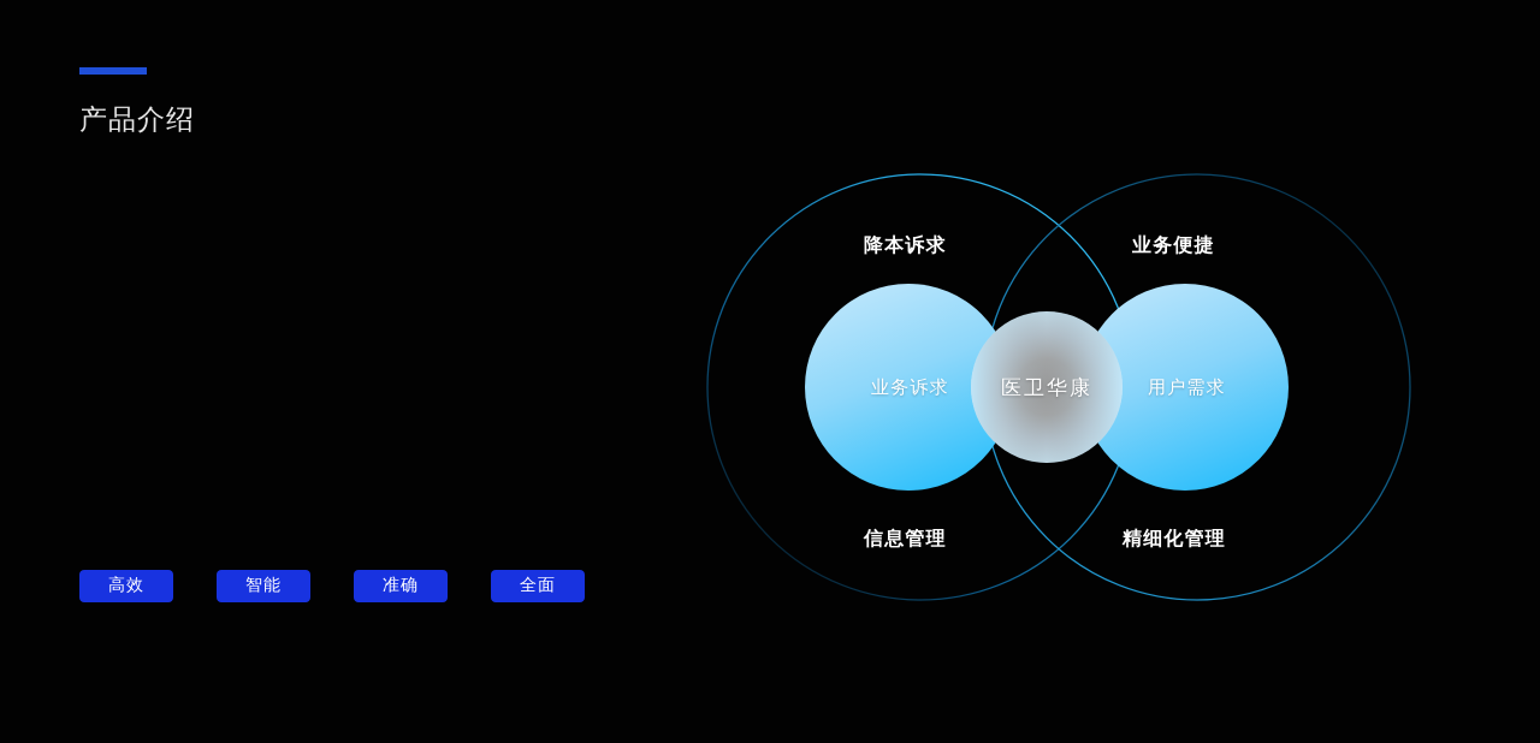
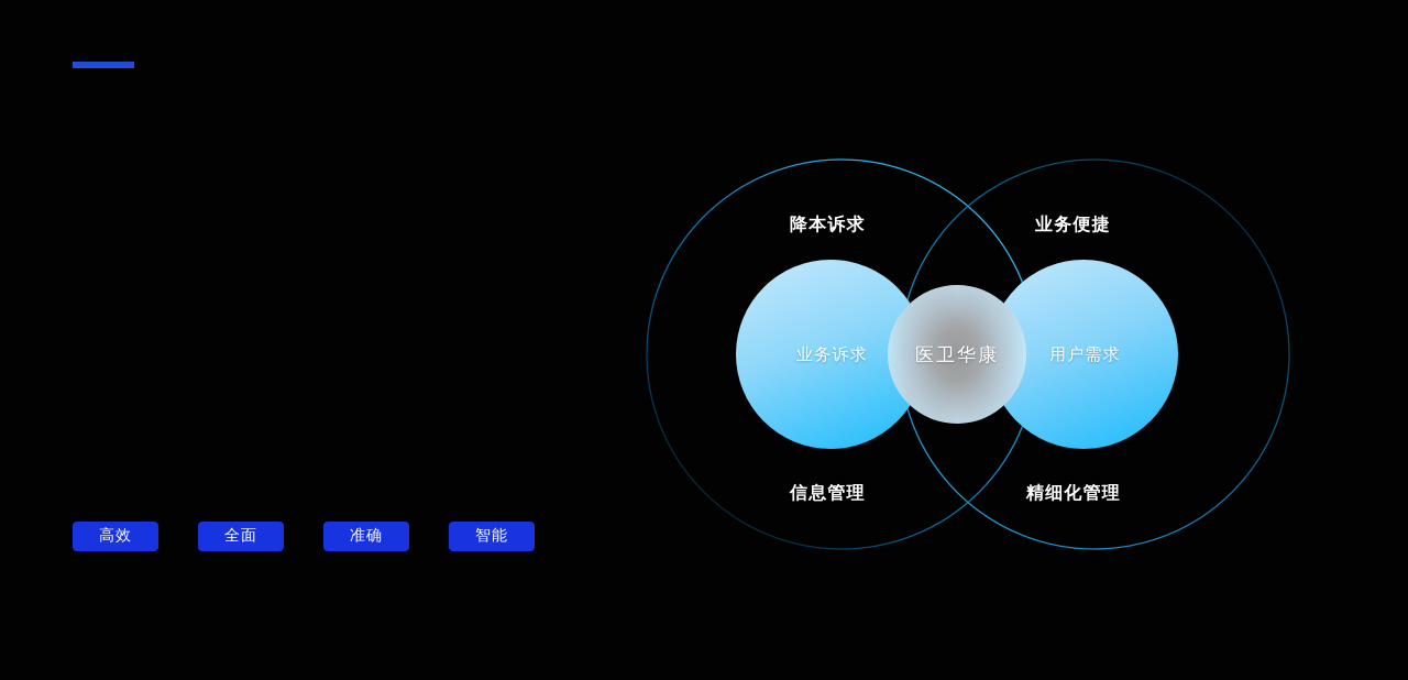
- 产品介绍
  高效
- 智能
+ 全面
  准确
- 全面
+ 智能
  降本诉求
  业务便捷
  信息管理
  精细化管理
  业务诉求
  医卫华康
  用户需求
